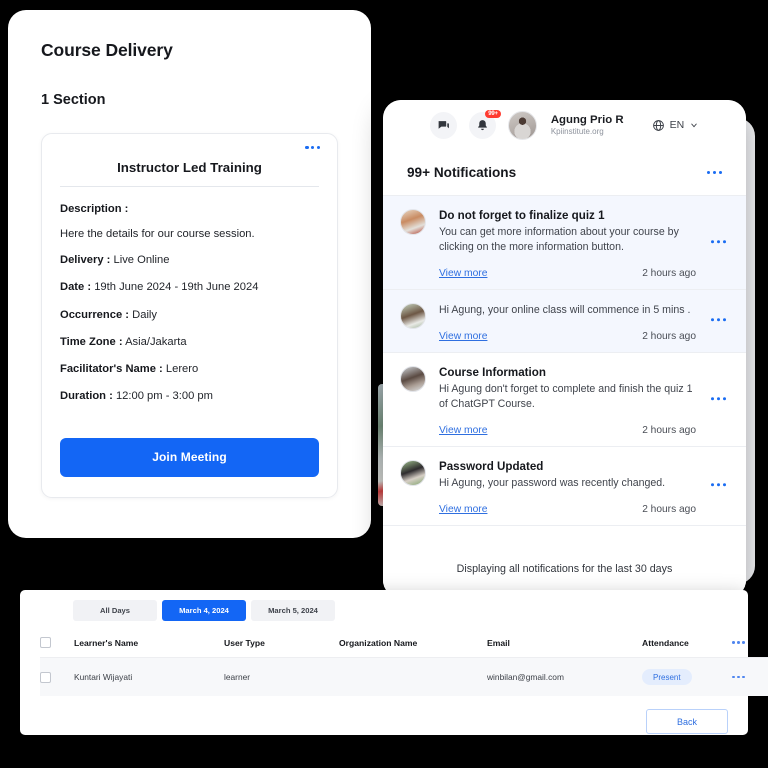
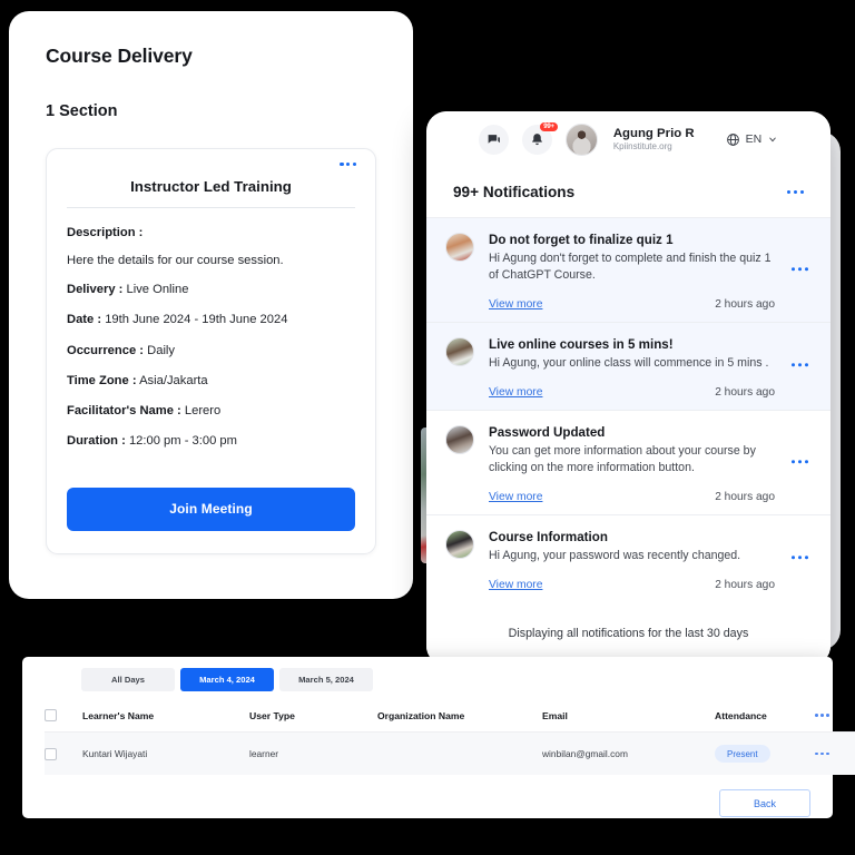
  Course Delivery
  1 Section
  Instructor Led Training
  Description :
  Here the details for our course session.
  Delivery : Live Online
  Date : 19th June 2024 - 19th June 2024
  Occurrence : Daily
  Time Zone : Asia/Jakarta
  Facilitator's Name : Lerero
  Duration : 12:00 pm - 3:00 pm
  Join Meeting
  Agung Prio R
  Kpiinstitute.org
  EN
  99+ Notifications
  Do not forget to finalize quiz 1
- You can get more information about your course by clicking on the more information button.
+ Hi Agung don't forget to complete and finish the quiz 1 of ChatGPT Course.
  View more
  2 hours ago
+ Live online courses in 5 mins!
  Hi Agung, your online class will commence in 5 mins .
  View more
  2 hours ago
- Course Information
+ Password Updated
- Hi Agung don't forget to complete and finish the quiz 1 of ChatGPT Course.
+ You can get more information about your course by clicking on the more information button.
  View more
  2 hours ago
- Password Updated
+ Course Information
  Hi Agung, your password was recently changed.
  View more
  2 hours ago
  Displaying all notifications for the last 30 days
  All Days
  March 4, 2024
  March 5, 2024
  	Learner's Name	User Type	Organization Name	Email	Attendance
  	Kuntari Wijayati	learner		winbilan@gmail.com	Present
  Back
